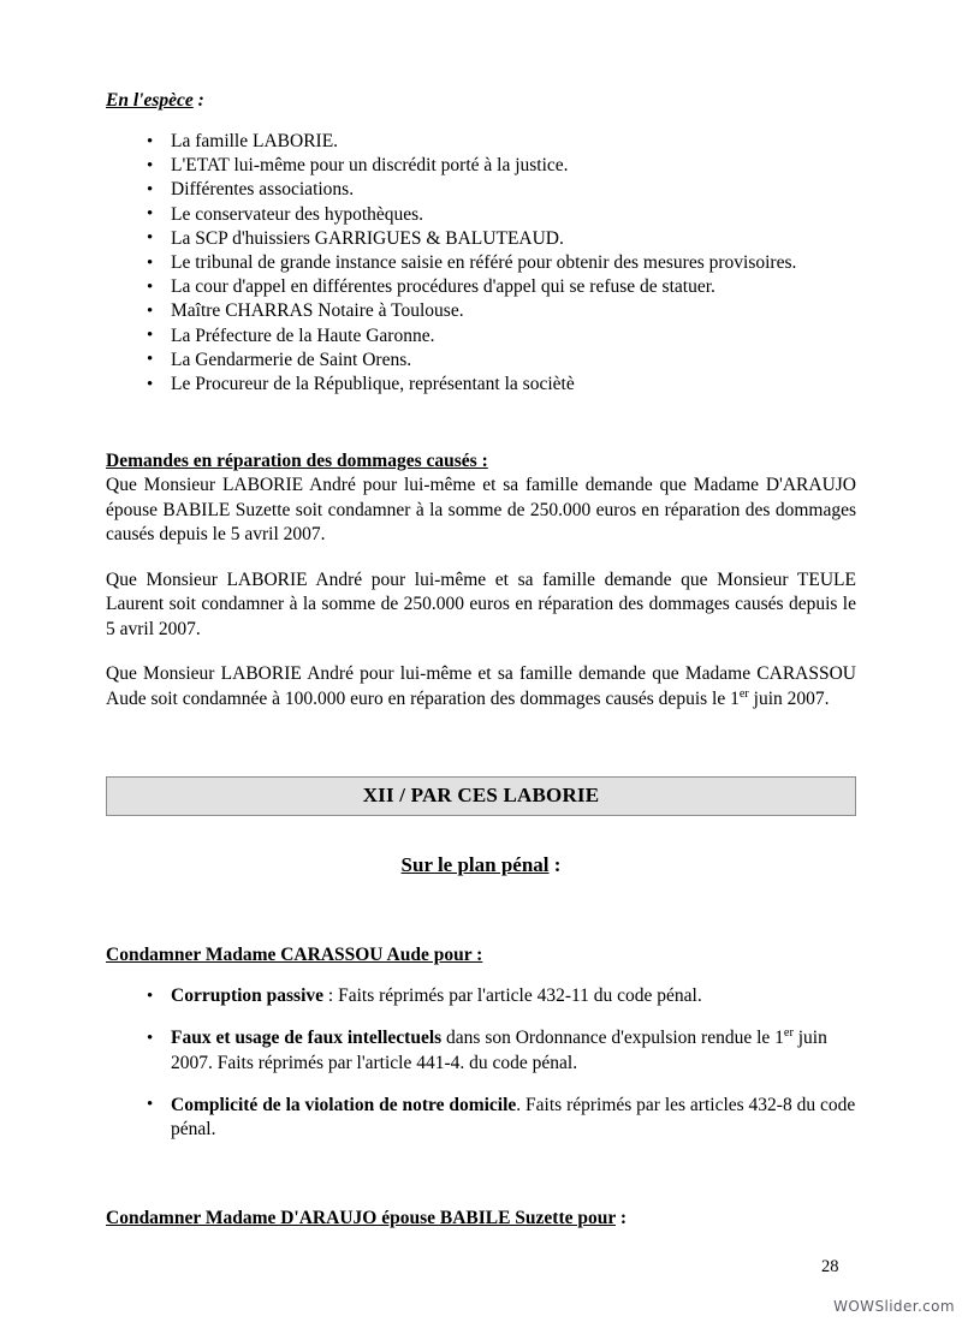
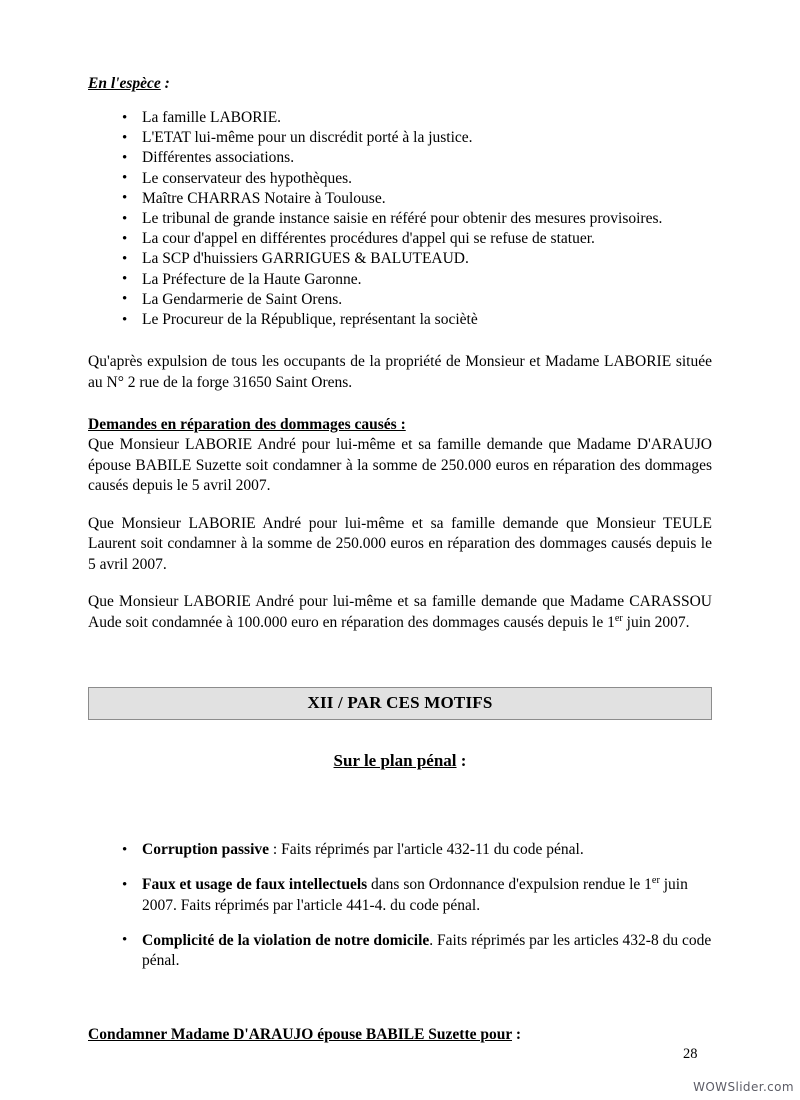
  En l'espèce :
  La famille LABORIE.
  L'ETAT lui-même pour un discrédit porté à la justice.
  Différentes associations.
  Le conservateur des hypothèques.
- La SCP d'huissiers GARRIGUES & BALUTEAUD.
+ Maître CHARRAS Notaire à Toulouse.
  Le tribunal de grande instance saisie en référé pour obtenir des mesures provisoires.
  La cour d'appel en différentes procédures d'appel qui se refuse de statuer.
- Maître CHARRAS Notaire à Toulouse.
+ La SCP d'huissiers GARRIGUES & BALUTEAUD.
  La Préfecture de la Haute Garonne.
  La Gendarmerie de Saint Orens.
  Le Procureur de la République, représentant la sociètè
+ Qu'après expulsion de tous les occupants de la propriété de Monsieur et Madame LABORIE située au N° 2 rue de la forge 31650 Saint Orens.
  Demandes en réparation des dommages causés :
  Que Monsieur LABORIE André pour lui-même et sa famille demande que Madame D'ARAUJO épouse BABILE Suzette soit condamner à la somme de 250.000 euros en réparation des dommages causés depuis le 5 avril 2007.
  Que Monsieur LABORIE André pour lui-même et sa famille demande que Monsieur TEULE Laurent soit condamner à la somme de 250.000 euros en réparation des dommages causés depuis le 5 avril 2007.
  Que Monsieur LABORIE André pour lui-même et sa famille demande que Madame CARASSOU Aude soit condamnée à 100.000 euro en réparation des dommages causés depuis le 1er juin 2007.
- XII / PAR CES LABORIE
+ XII / PAR CES MOTIFS
  Sur le plan pénal :
- Condamner Madame CARASSOU Aude pour :
  Corruption passive : Faits réprimés par l'article 432-11 du code pénal.
  Faux et usage de faux intellectuels dans son Ordonnance d'expulsion rendue le 1er juin 2007. Faits réprimés par l'article 441-4. du code pénal.
  Complicité de la violation de notre domicile. Faits réprimés par les articles 432-8 du code pénal.
  Condamner Madame D'ARAUJO épouse BABILE Suzette pour :
  28
  WOWSlider.com
